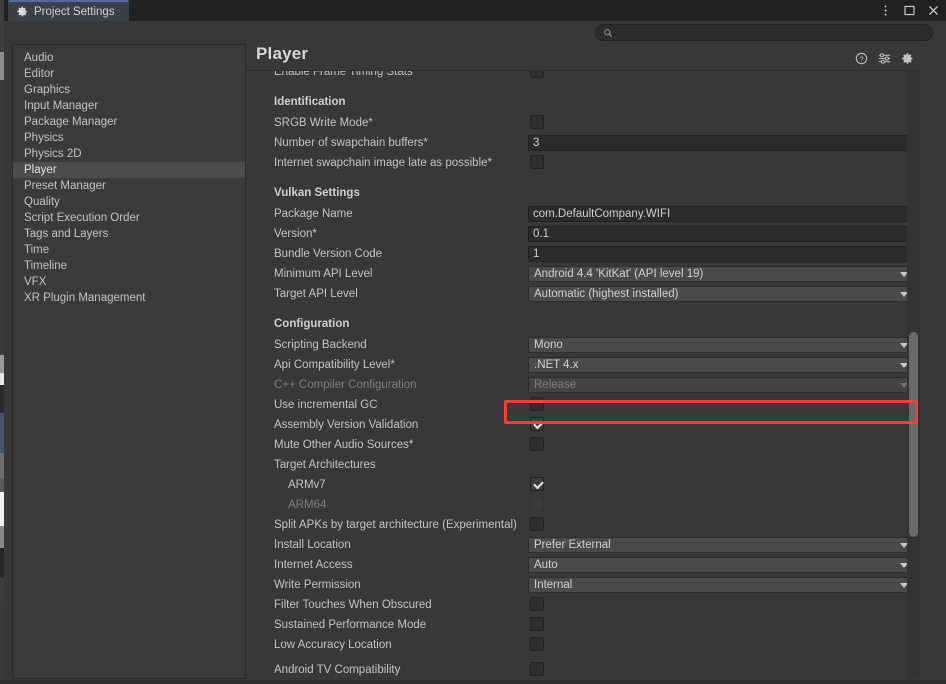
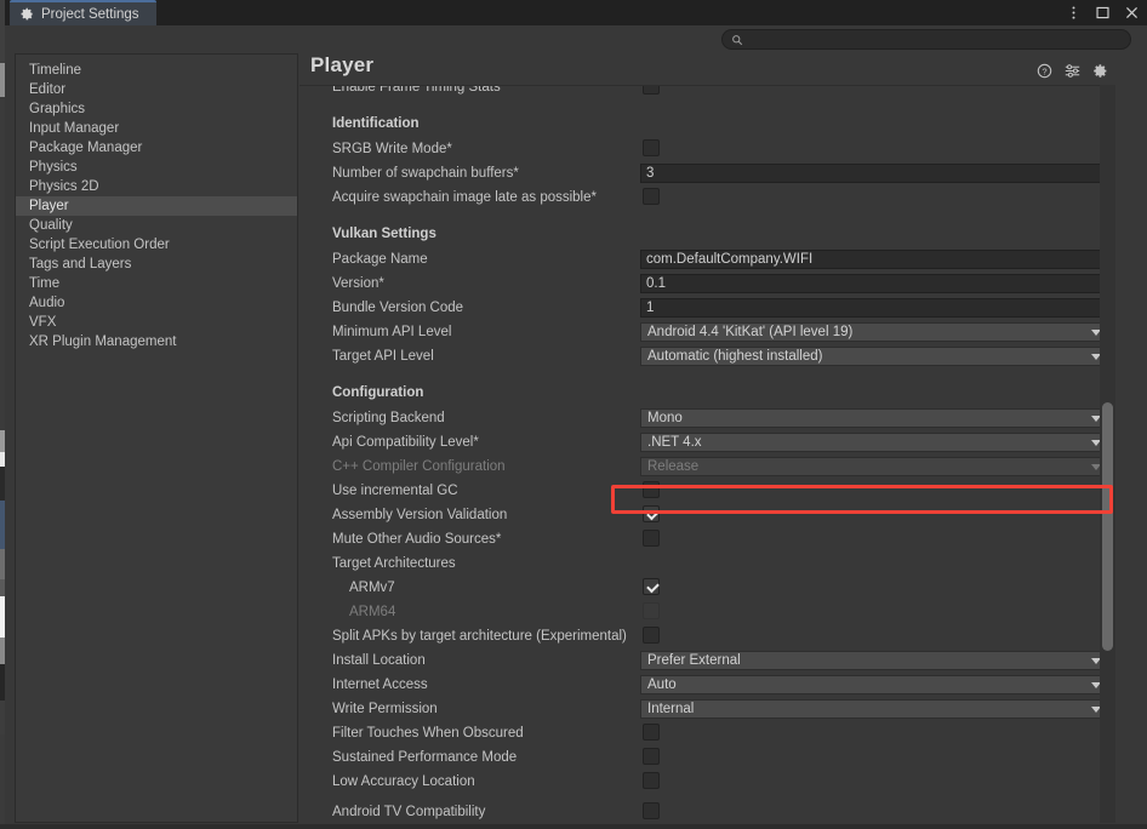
  Project Settings
- Audio
+ Timeline
  Editor
  Graphics
  Input Manager
  Package Manager
  Physics
  Physics 2D
  Player
- Preset Manager
  Quality
  Script Execution Order
  Tags and Layers
  Time
- Timeline
+ Audio
  VFX
  XR Plugin Management
  Player
  ?
  Enable Frame Timing Stats
  Identification
  SRGB Write Mode*
  Number of swapchain buffers*
  3
- Internet swapchain image late as possible*
+ Acquire swapchain image late as possible*
  Vulkan Settings
  Package Name
  com.DefaultCompany.WIFI
  Version*
  0.1
  Bundle Version Code
  1
  Minimum API Level
  Android 4.4 'KitKat' (API level 19)
  Target API Level
  Automatic (highest installed)
  Configuration
  Scripting Backend
  Mono
  Api Compatibility Level*
  .NET 4.x
  C++ Compiler Configuration
  Release
  Use incremental GC
  Assembly Version Validation
  Mute Other Audio Sources*
  Target Architectures
  ARMv7
  ARM64
  Split APKs by target architecture (Experimental)
  Install Location
  Prefer External
  Internet Access
  Auto
  Write Permission
  Internal
  Filter Touches When Obscured
  Sustained Performance Mode
  Low Accuracy Location
  Android TV Compatibility
